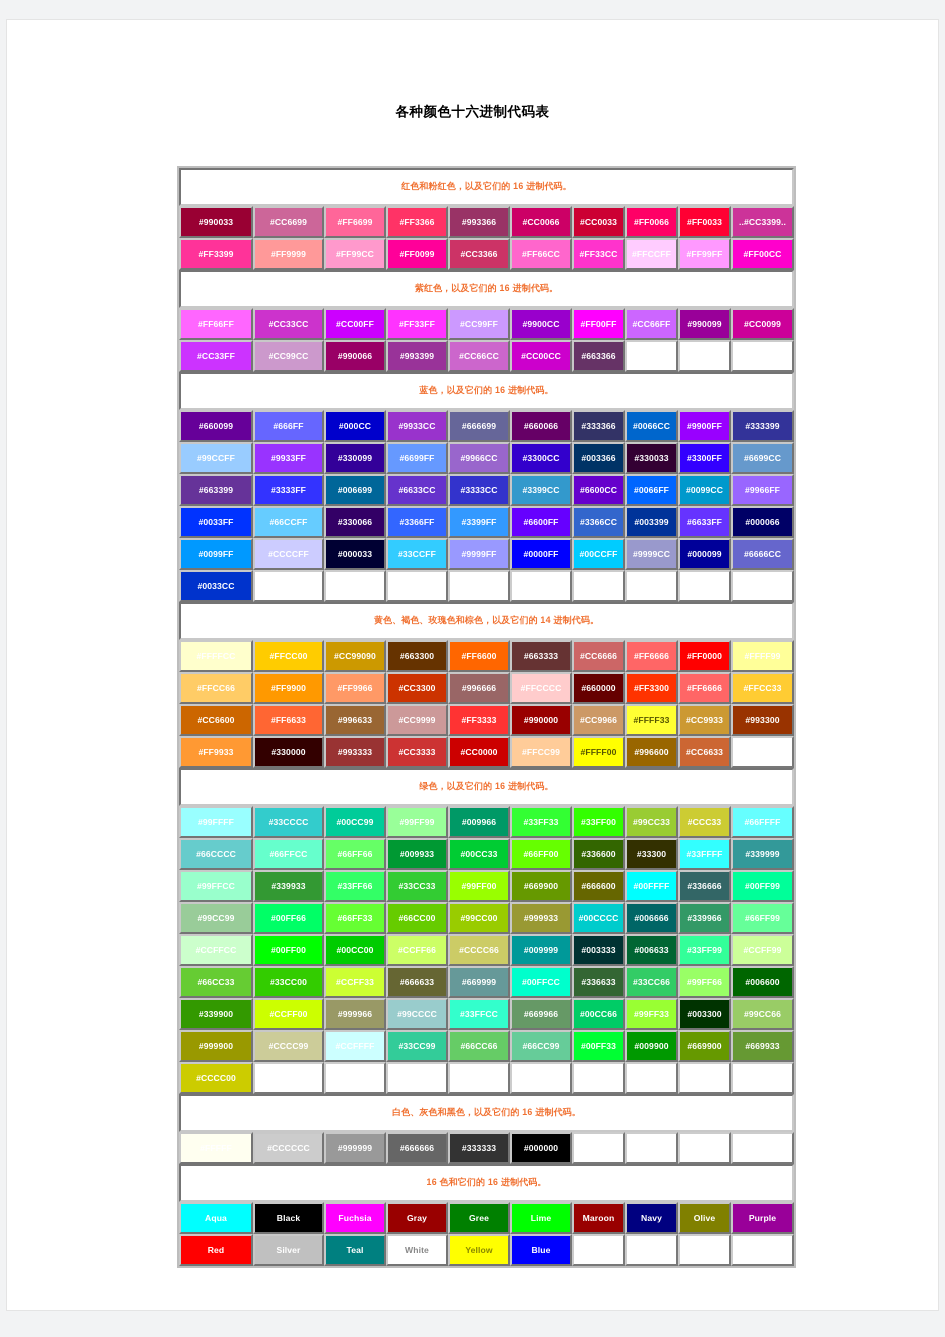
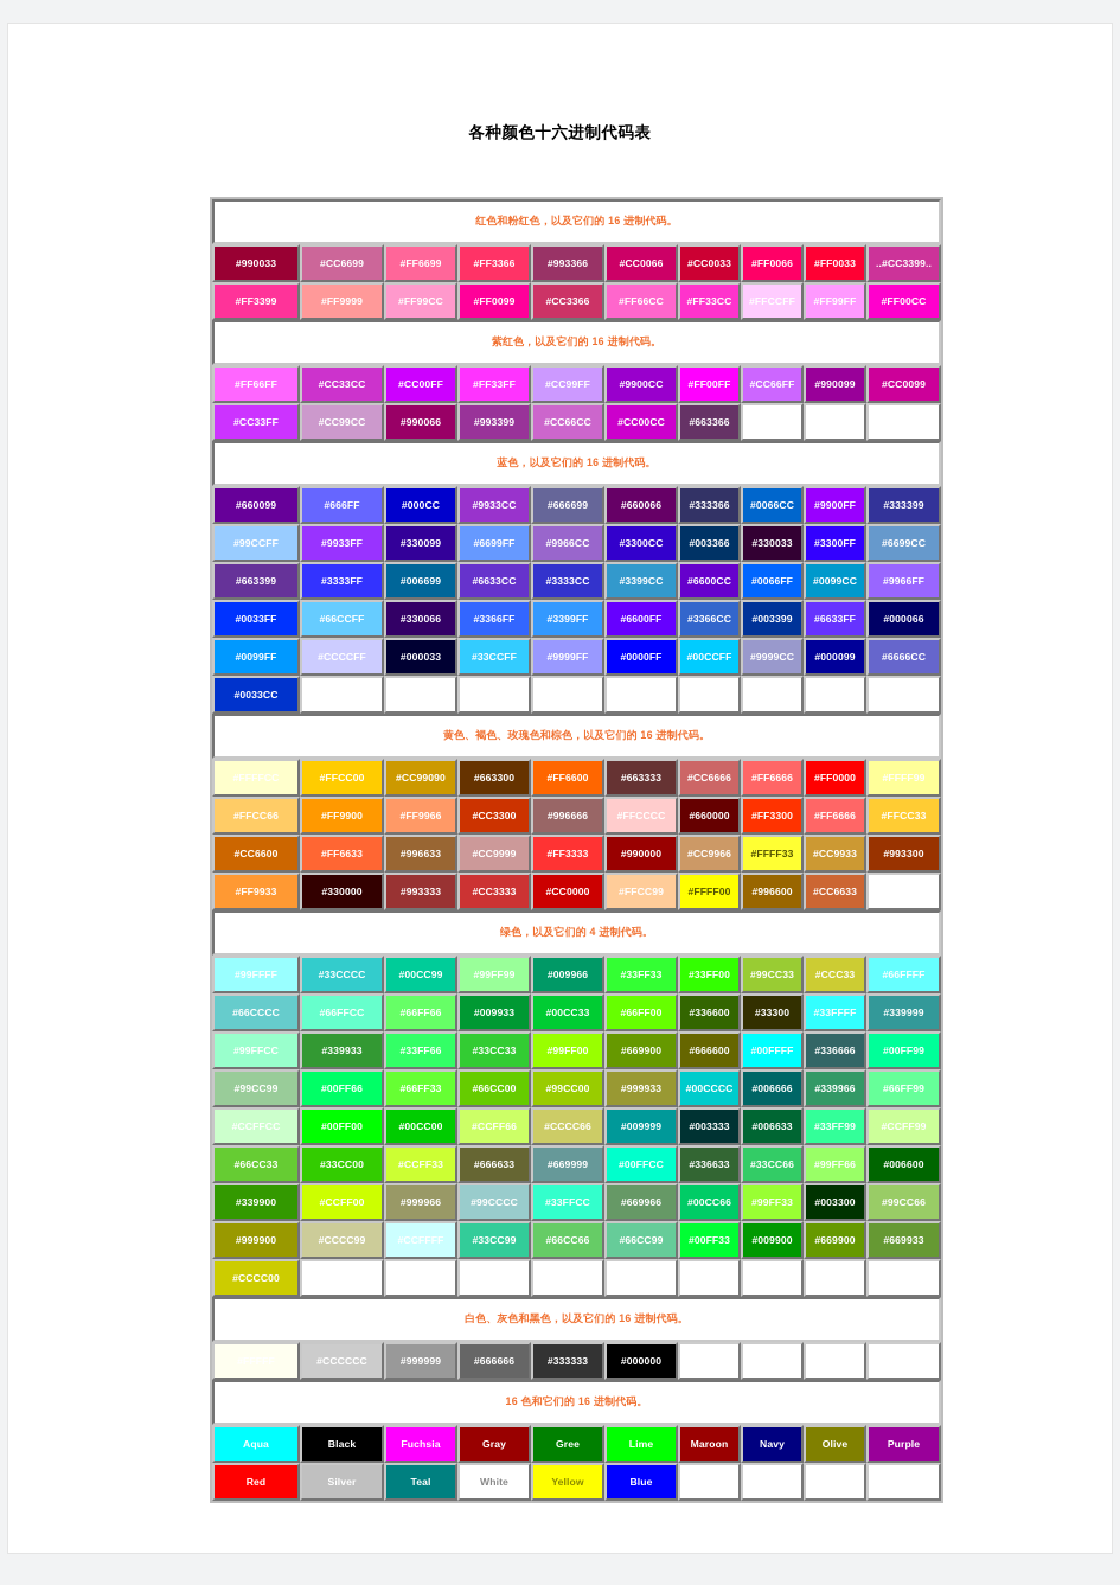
  各种颜色十六进制代码表
  红色和粉红色，以及它们的 16 进制代码。
  #990033	#CC6699	#FF6699	#FF3366	#993366	#CC0066	#CC0033	#FF0066	#FF0033	..#CC3399..
  #FF3399	#FF9999	#FF99CC	#FF0099	#CC3366	#FF66CC	#FF33CC	#FFCCFF	#FF99FF	#FF00CC
  紫红色，以及它们的 16 进制代码。
  #FF66FF	#CC33CC	#CC00FF	#FF33FF	#CC99FF	#9900CC	#FF00FF	#CC66FF	#990099	#CC0099
  #CC33FF	#CC99CC	#990066	#993399	#CC66CC	#CC00CC	#663366
  蓝色，以及它们的 16 进制代码。
  #660099	#666FF	#000CC	#9933CC	#666699	#660066	#333366	#0066CC	#9900FF	#333399
  #99CCFF	#9933FF	#330099	#6699FF	#9966CC	#3300CC	#003366	#330033	#3300FF	#6699CC
  #663399	#3333FF	#006699	#6633CC	#3333CC	#3399CC	#6600CC	#0066FF	#0099CC	#9966FF
  #0033FF	#66CCFF	#330066	#3366FF	#3399FF	#6600FF	#3366CC	#003399	#6633FF	#000066
  #0099FF	#CCCCFF	#000033	#33CCFF	#9999FF	#0000FF	#00CCFF	#9999CC	#000099	#6666CC
  #0033CC
- 黄色、褐色、玫瑰色和棕色，以及它们的 14 进制代码。
+ 黄色、褐色、玫瑰色和棕色，以及它们的 16 进制代码。
  #FFFFCC	#FFCC00	#CC99090	#663300	#FF6600	#663333	#CC6666	#FF6666	#FF0000	#FFFF99
  #FFCC66	#FF9900	#FF9966	#CC3300	#996666	#FFCCCC	#660000	#FF3300	#FF6666	#FFCC33
  #CC6600	#FF6633	#996633	#CC9999	#FF3333	#990000	#CC9966	#FFFF33	#CC9933	#993300
  #FF9933	#330000	#993333	#CC3333	#CC0000	#FFCC99	#FFFF00	#996600	#CC6633
- 绿色，以及它们的 16 进制代码。
+ 绿色，以及它们的 4 进制代码。
  #99FFFF	#33CCCC	#00CC99	#99FF99	#009966	#33FF33	#33FF00	#99CC33	#CCC33	#66FFFF
  #66CCCC	#66FFCC	#66FF66	#009933	#00CC33	#66FF00	#336600	#33300	#33FFFF	#339999
  #99FFCC	#339933	#33FF66	#33CC33	#99FF00	#669900	#666600	#00FFFF	#336666	#00FF99
  #99CC99	#00FF66	#66FF33	#66CC00	#99CC00	#999933	#00CCCC	#006666	#339966	#66FF99
  #CCFFCC	#00FF00	#00CC00	#CCFF66	#CCCC66	#009999	#003333	#006633	#33FF99	#CCFF99
  #66CC33	#33CC00	#CCFF33	#666633	#669999	#00FFCC	#336633	#33CC66	#99FF66	#006600
  #339900	#CCFF00	#999966	#99CCCC	#33FFCC	#669966	#00CC66	#99FF33	#003300	#99CC66
  #999900	#CCCC99	#CCFFFF	#33CC99	#66CC66	#66CC99	#00FF33	#009900	#669900	#669933
  #CCCC00
  白色、灰色和黑色，以及它们的 16 进制代码。
  	#CCCCCC	#999999	#666666	#333333	#000000
  16 色和它们的 16 进制代码。
  Aqua	Black	Fuchsia	Gray	Gree	Lime	Maroon	Navy	Olive	Purple
  Red	Silver	Teal	White	Yellow	Blue
